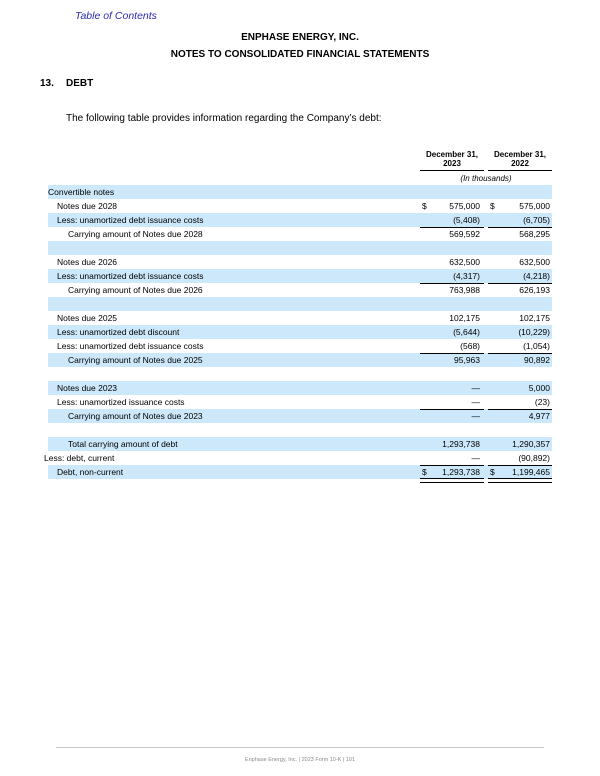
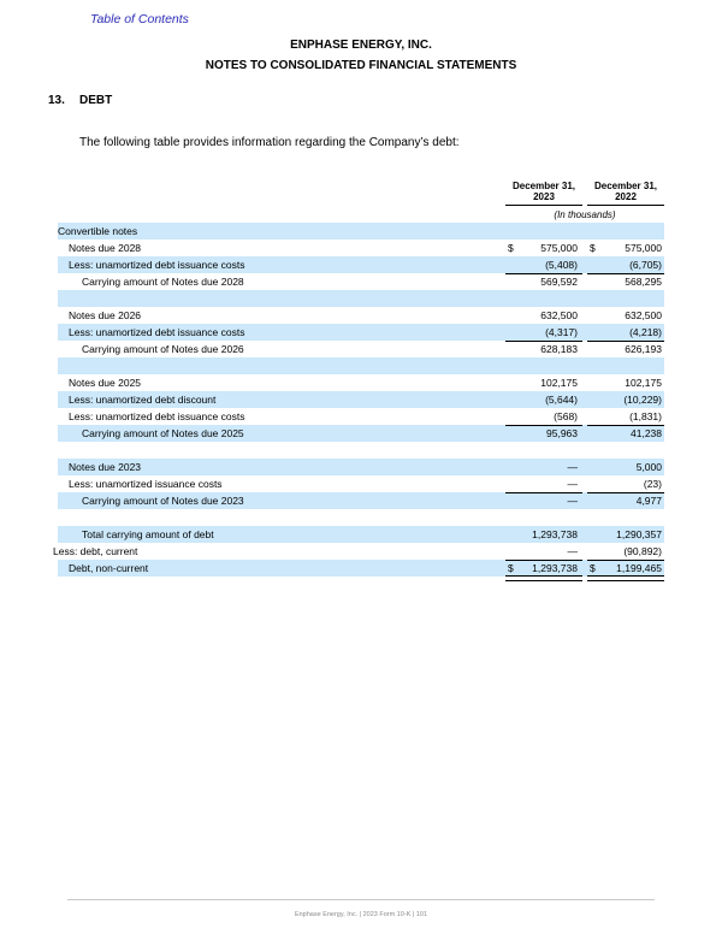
  Table of Contents
  ENPHASE ENERGY, INC.
  NOTES TO CONSOLIDATED FINANCIAL STATEMENTS
  13.
  DEBT
  The following table provides information regarding the Company’s debt:
  December 31,
  2023
  December 31,
  2022
  (In thousands)
  Convertible notes
  Notes due 2028
  $
  575,000
  $
  575,000
  Less: unamortized debt issuance costs
  (5,408)
  (6,705)
  Carrying amount of Notes due 2028
  569,592
  568,295
  Notes due 2026
  632,500
  632,500
  Less: unamortized debt issuance costs
  (4,317)
  (4,218)
  Carrying amount of Notes due 2026
- 763,988
+ 628,183
  626,193
  Notes due 2025
  102,175
  102,175
  Less: unamortized debt discount
  (5,644)
  (10,229)
  Less: unamortized debt issuance costs
  (568)
- (1,054)
+ (1,831)
  Carrying amount of Notes due 2025
  95,963
- 90,892
+ 41,238
  Notes due 2023
  —
  5,000
  Less: unamortized issuance costs
  —
  (23)
  Carrying amount of Notes due 2023
  —
  4,977
  Total carrying amount of debt
  1,293,738
  1,290,357
  Less: debt, current
  —
  (90,892)
  Debt, non-current
  $
  1,293,738
  $
  1,199,465
